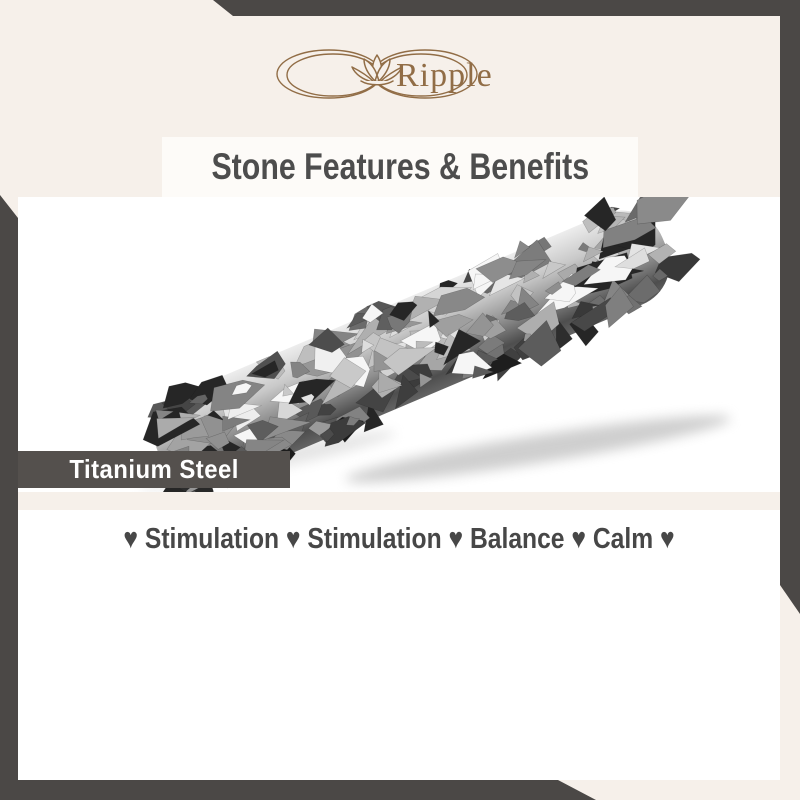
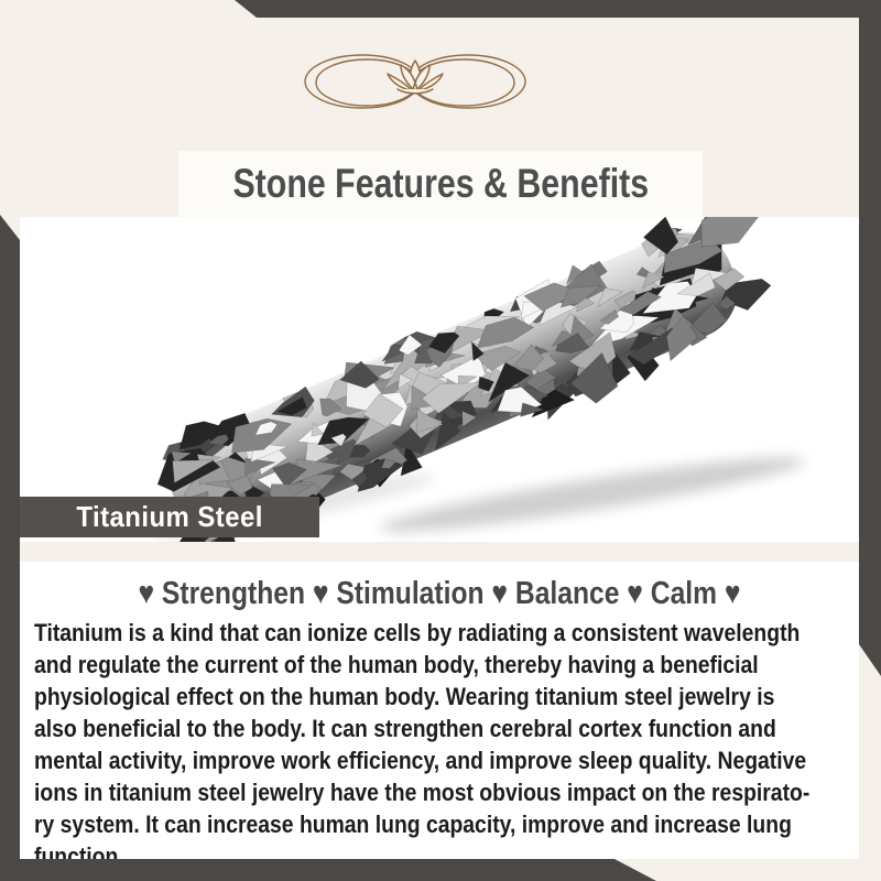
- Ripple
  Stone Features & Benefits
  Titanium Steel
- ♥ Stimulation ♥ Stimulation ♥ Balance ♥ Calm ♥
+ ♥ Strengthen ♥ Stimulation ♥ Balance ♥ Calm ♥
+ Titanium is a kind that can ionize cells by radiating a consistent wavelength
+ and regulate the current of the human body, thereby having a beneficial
+ physiological effect on the human body. Wearing titanium steel jewelry is
+ also beneficial to the body. It can strengthen cerebral cortex function and
+ mental activity, improve work efficiency, and improve sleep quality. Negative
+ ions in titanium steel jewelry have the most obvious impact on the respirato-
+ ry system. It can increase human lung capacity, improve and increase lung
+ function.
